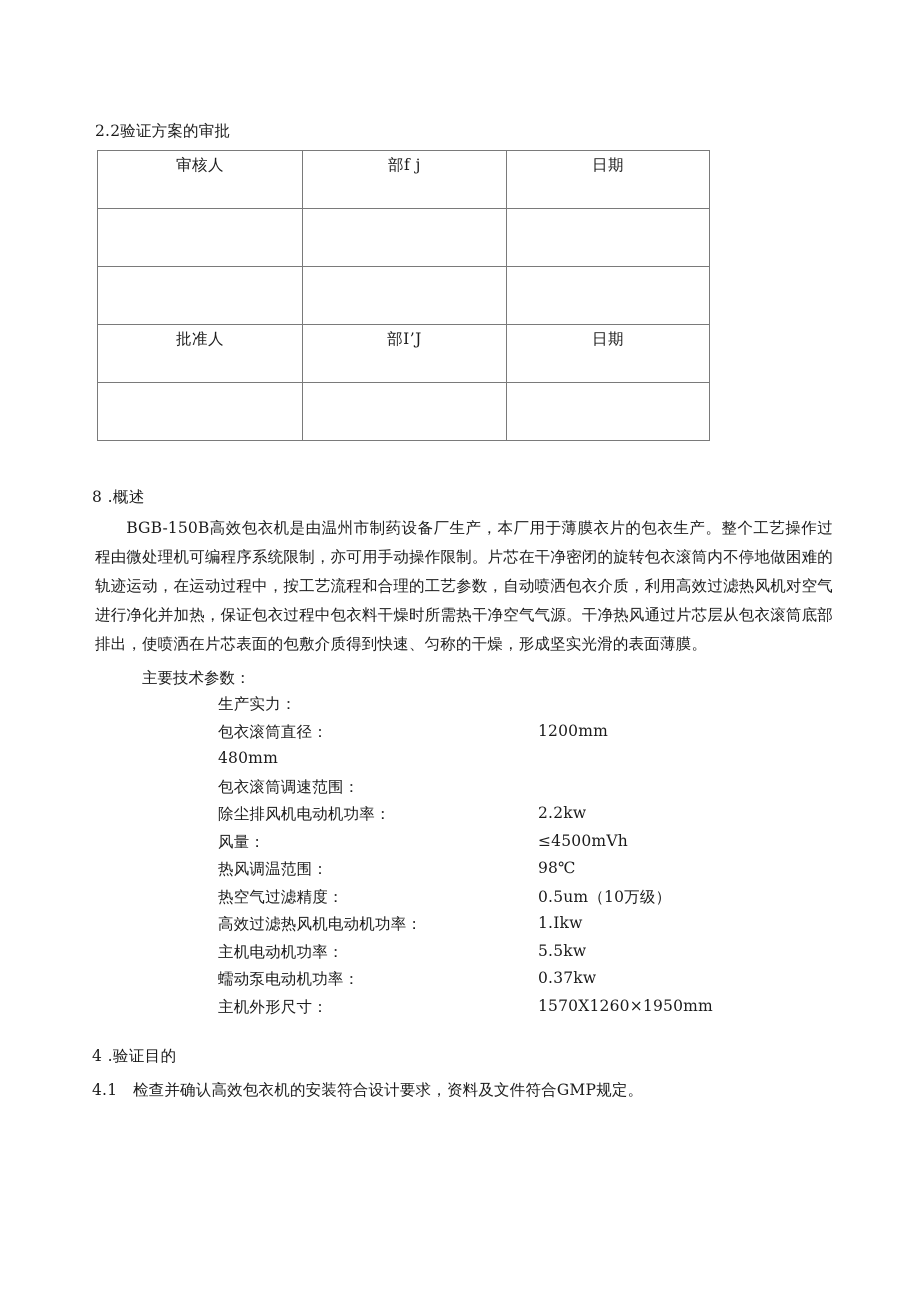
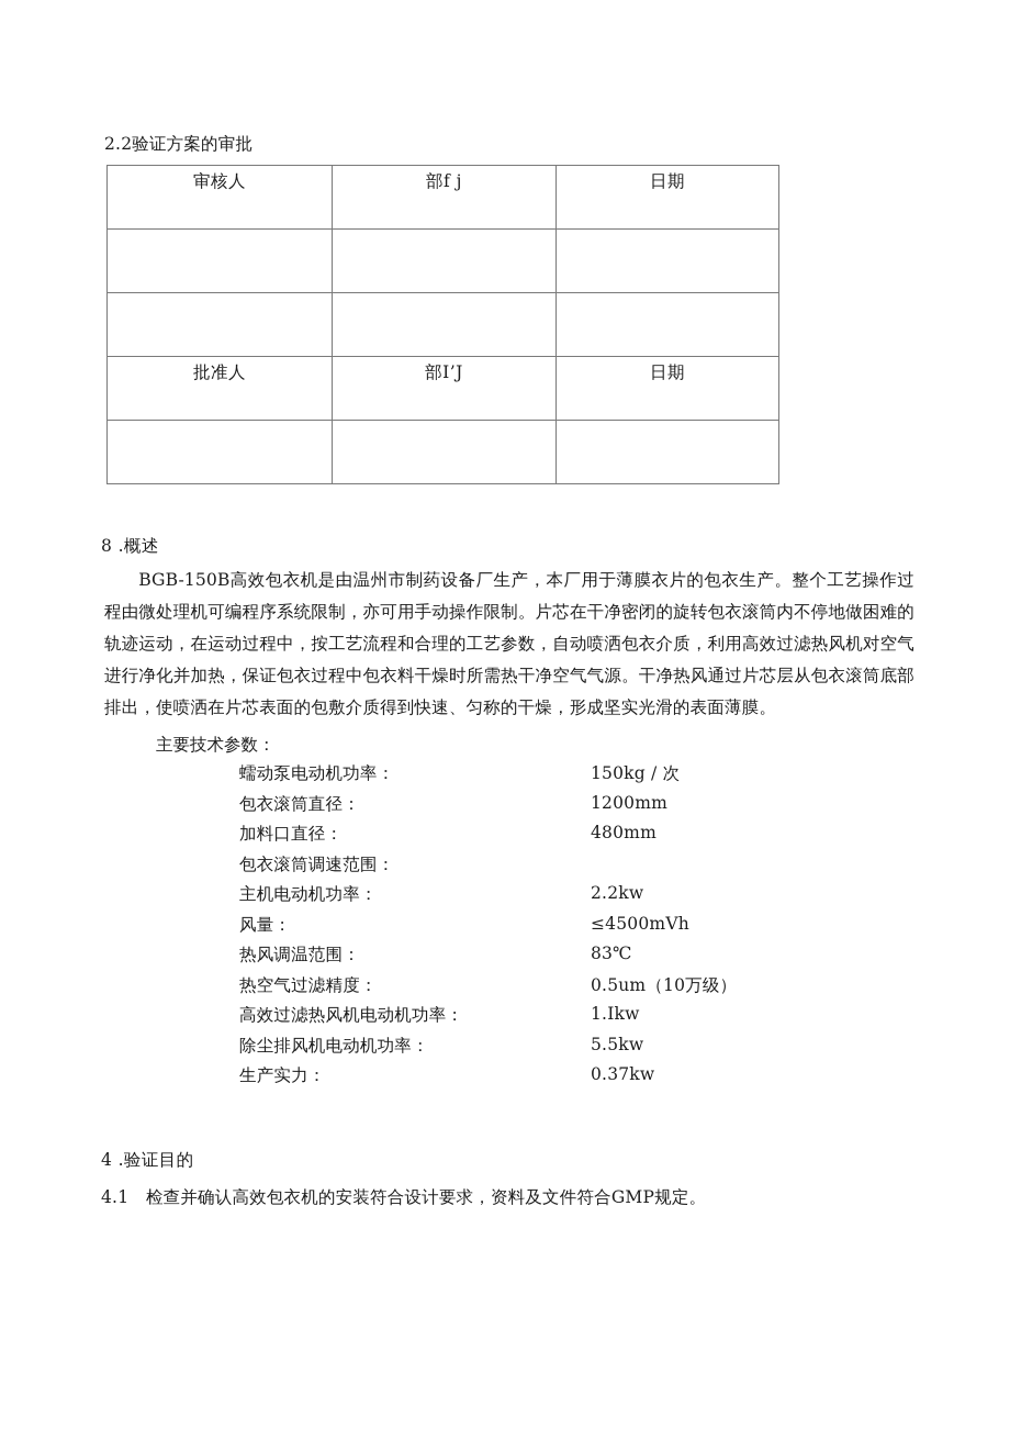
  2.2验证方案的审批
  审核人	部f j	日期
  批准人	部I’J	日期
  8 .概述
  BGB-150B高效包衣机是由温州市制药设备厂生产，本厂用于薄膜衣片的包衣生产。整个工艺操作过程由微处理机可编程序系统限制，亦可用手动操作限制。片芯在干净密闭的旋转包衣滚筒内不停地做困难的轨迹运动，在运动过程中，按工艺流程和合理的工艺参数，自动喷洒包衣介质，利用高效过滤热风机对空气进行净化并加热，保证包衣过程中包衣料干燥时所需热干净空气气源。干净热风通过片芯层从包衣滚筒底部排出，使喷洒在片芯表面的包敷介质得到快速、匀称的干燥，形成坚实光滑的表面薄膜。
  主要技术参数：
- 生产实力：
+ 蠕动泵电动机功率：
+ 150kg / 次
  包衣滚筒直径：
  1200mm
+ 加料口直径：
  480mm
  包衣滚筒调速范围：
- 除尘排风机电动机功率：
+ 主机电动机功率：
  2.2kw
  风量：
  ≤4500mVh
  热风调温范围：
- 98℃
+ 83℃
  热空气过滤精度：
  0.5um（10万级）
  高效过滤热风机电动机功率：
  1.Ikw
- 主机电动机功率：
+ 除尘排风机电动机功率：
  5.5kw
- 蠕动泵电动机功率：
+ 生产实力：
  0.37kw
- 主机外形尺寸：
- 1570X1260×1950mm
  4 .验证目的
  4.1 检查并确认高效包衣机的安装符合设计要求，资料及文件符合GMP规定。
